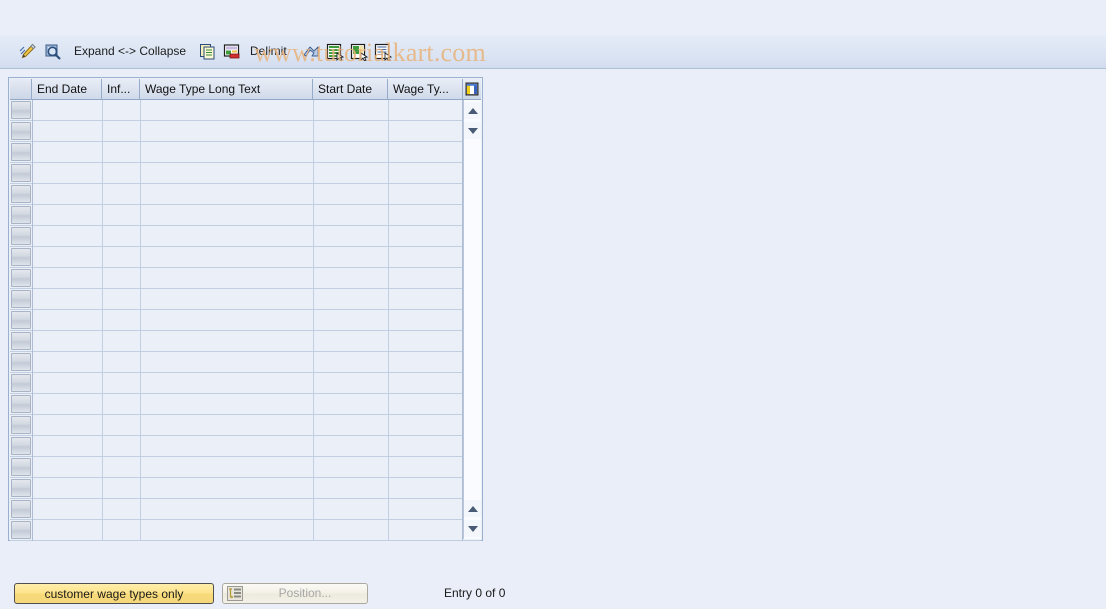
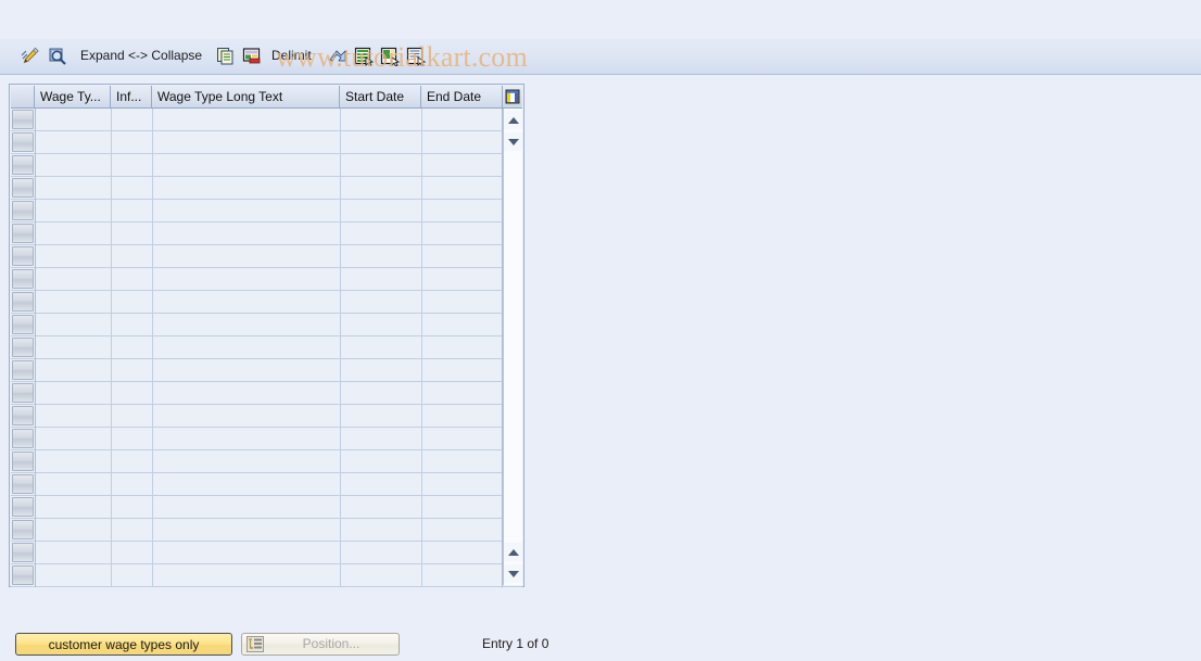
  Expand <-> Collapse
  Delimit
  www.tutorialkart.com
- End Date
+ Wage Ty...
  Inf...
  Wage Type Long Text
  Start Date
- Wage Ty...
+ End Date
  customer wage types only
  Position...
- Entry 0 of 0
+ Entry 1 of 0
